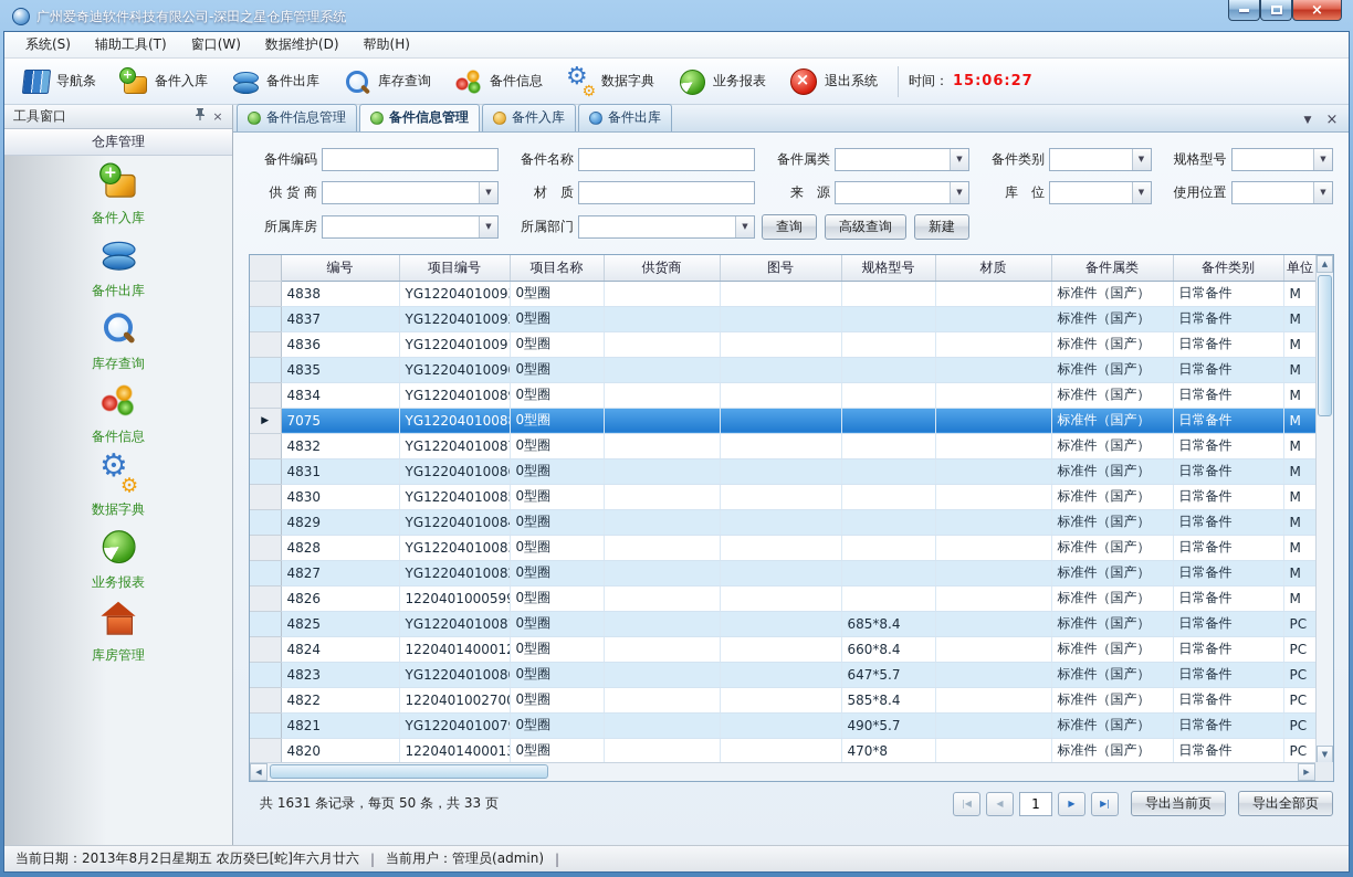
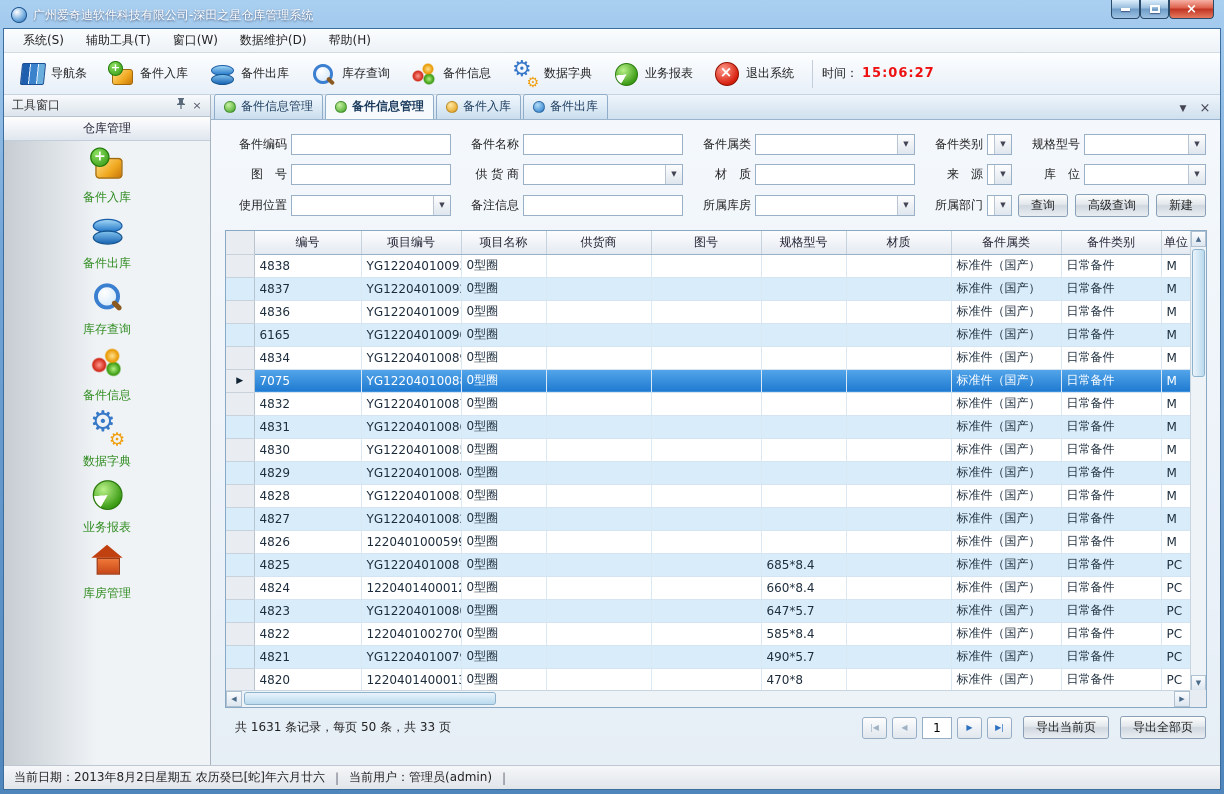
  广州爱奇迪软件科技有限公司-深田之星仓库管理系统
  ×
  系统(S)
  辅助工具(T)
  窗口(W)
  数据维护(D)
  帮助(H)
  导航条
  备件入库
  备件出库
  库存查询
  备件信息
  数据字典
  业务报表
  退出系统
  时间：
  15:06:27
  工具窗口
  ×
  仓库管理
  备件入库
  备件出库
  库存查询
  备件信息
  数据字典
  业务报表
  库房管理
  备件信息管理
  备件信息管理
  备件入库
  备件出库
  ▼
  ×
  备件编码
  备件名称
  备件属类
  ▼
  备件类别
  ▼
  规格型号
  ▼
+ 图 号
  供 货 商
  ▼
  材 质
  来 源
  ▼
  库 位
  ▼
  使用位置
  ▼
+ 备注信息
  所属库房
  ▼
  所属部门
  ▼
  查询
  高级查询
  新建
  	编号	项目编号	项目名称	供货商	图号	规格型号	材质	备件属类	备件类别	单位
  	4838	YG1220401009	0型圈					标准件（国产）	日常备件	M
  	4837	YG1220401009	0型圈					标准件（国产）	日常备件	M
  	4836	YG1220401009	0型圈					标准件（国产）	日常备件	M
- 	4835	YG1220401009	0型圈					标准件（国产）	日常备件	M
+ 	6165	YG1220401009	0型圈					标准件（国产）	日常备件	M
  	4834	YG1220401008	0型圈					标准件（国产）	日常备件	M
  ▶	7075	YG1220401008	0型圈					标准件（国产）	日常备件	M
  	4832	YG1220401008	0型圈					标准件（国产）	日常备件	M
  	4831	YG1220401008	0型圈					标准件（国产）	日常备件	M
  	4830	YG1220401008	0型圈					标准件（国产）	日常备件	M
  	4829	YG1220401008	0型圈					标准件（国产）	日常备件	M
  	4828	YG1220401008	0型圈					标准件（国产）	日常备件	M
  	4827	YG1220401008	0型圈					标准件（国产）	日常备件	M
  	4826	122040100059	0型圈					标准件（国产）	日常备件	M
  	4825	YG1220401008	0型圈			685*8.4		标准件（国产）	日常备件	PC
  	4824	122040140001	0型圈			660*8.4		标准件（国产）	日常备件	PC
  	4823	YG1220401008	0型圈			647*5.7		标准件（国产）	日常备件	PC
  	4822	122040100270	0型圈			585*8.4		标准件（国产）	日常备件	PC
  	4821	YG1220401007	0型圈			490*5.7		标准件（国产）	日常备件	PC
  	4820	122040140001	0型圈			470*8		标准件（国产）	日常备件	PC
  ▲
  ▼
  ◀
  ▶
  共 1631 条记录，每页 50 条，共 33 页
  |◀
  ◀
  1
  ▶
  ▶|
  导出当前页
  导出全部页
  当前日期：2013年8月2日星期五 农历癸巳[蛇]年六月廿六
  |
  当前用户：管理员(admin)
  |
